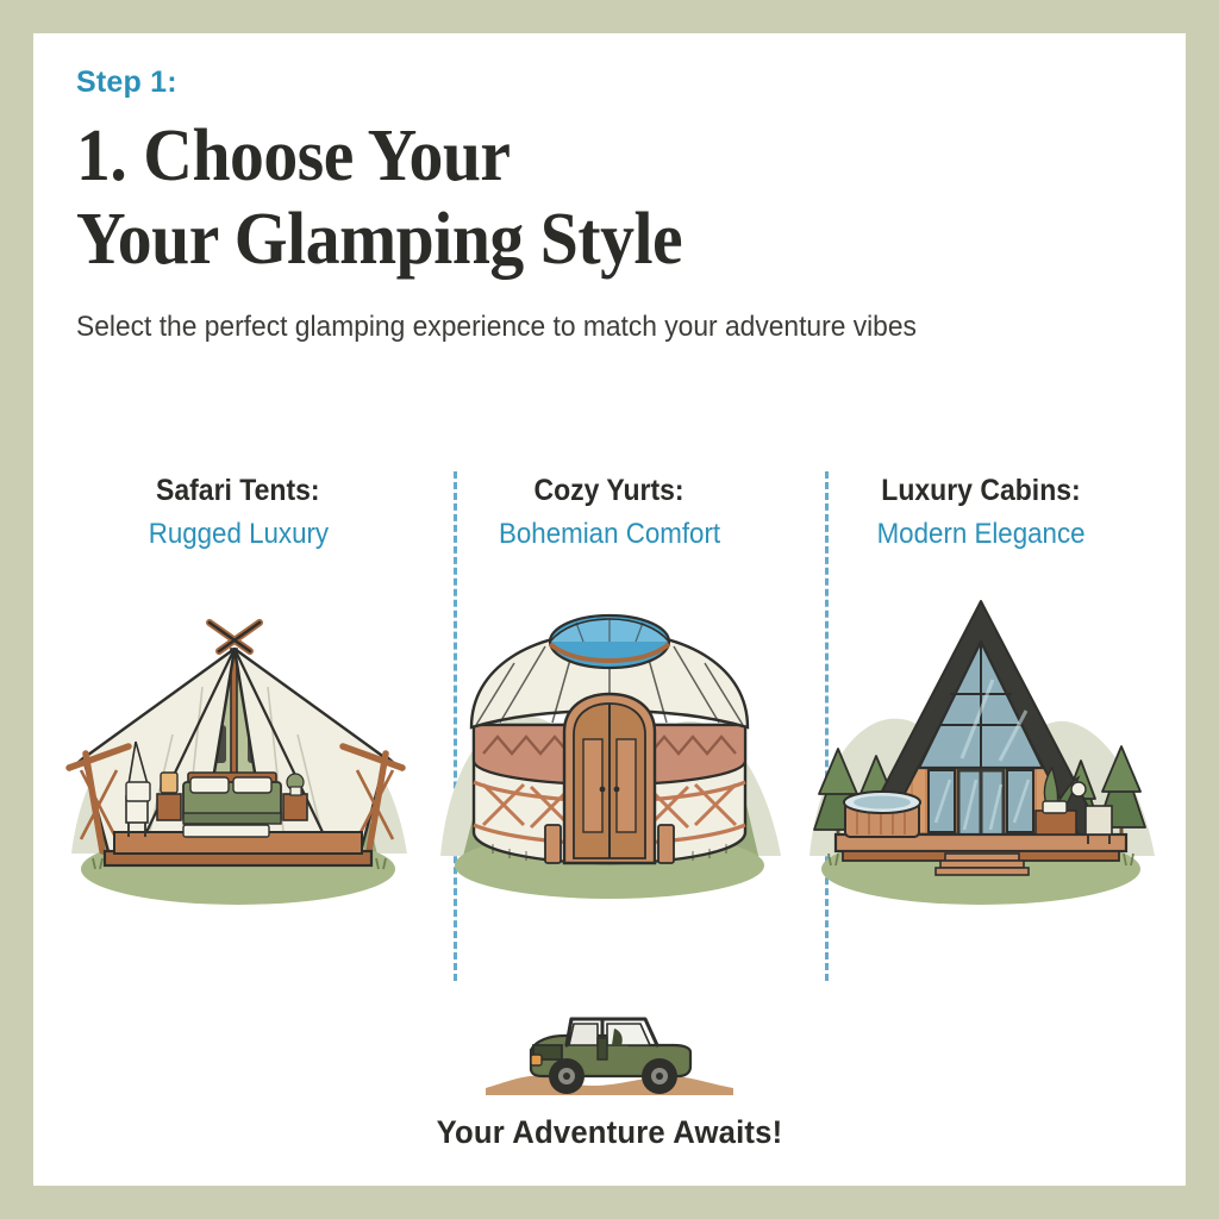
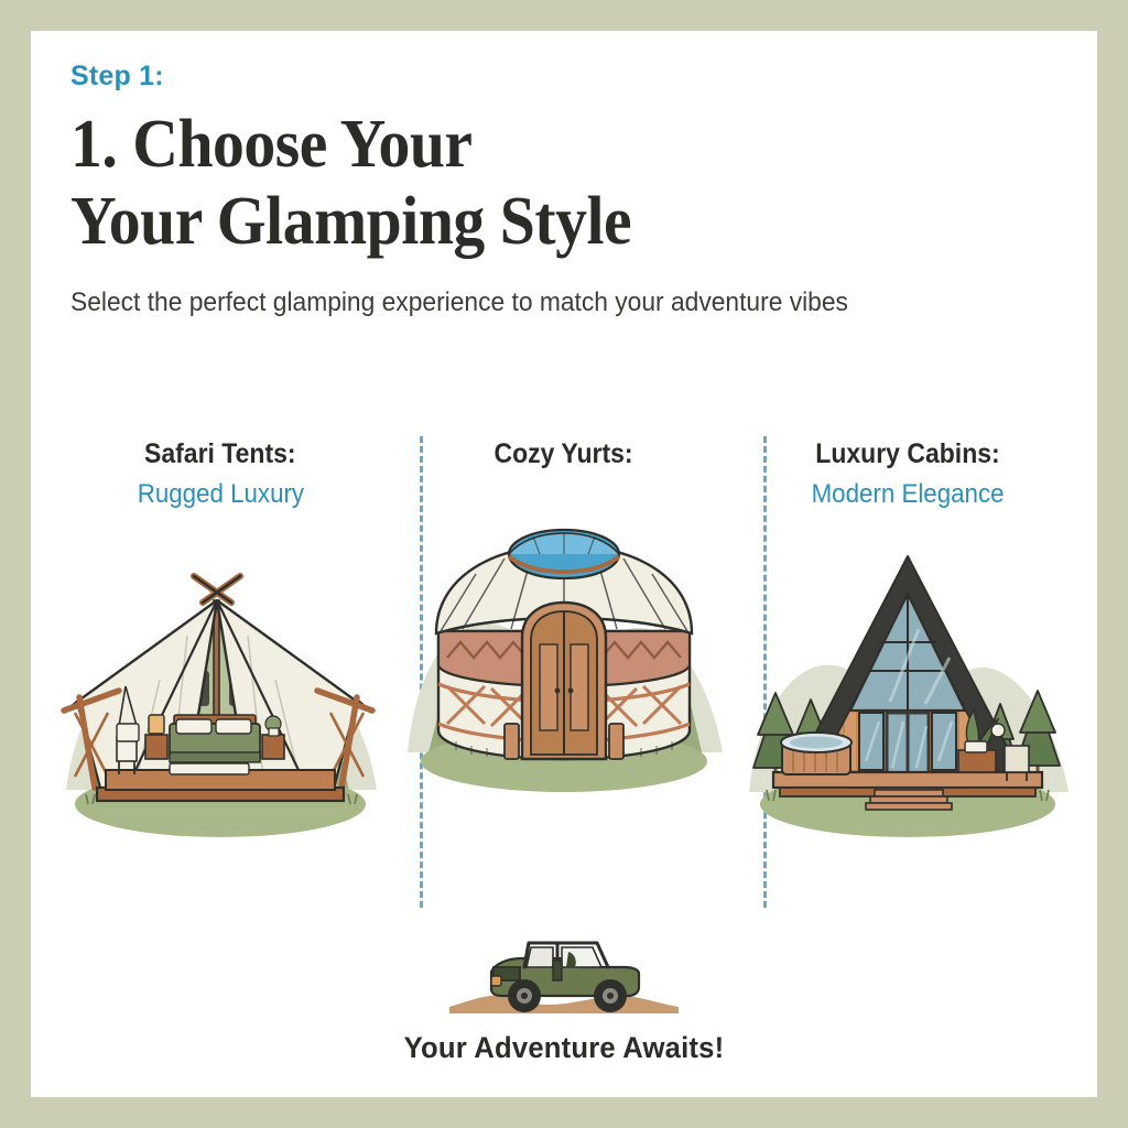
  Step 1:
  1. Choose Your
  Your Glamping Style
  Select the perfect glamping experience to match your adventure vibes
  Safari Tents:
  Rugged Luxury
  Cozy Yurts:
- Bohemian Comfort
  Luxury Cabins:
  Modern Elegance
  Your Adventure Awaits!
